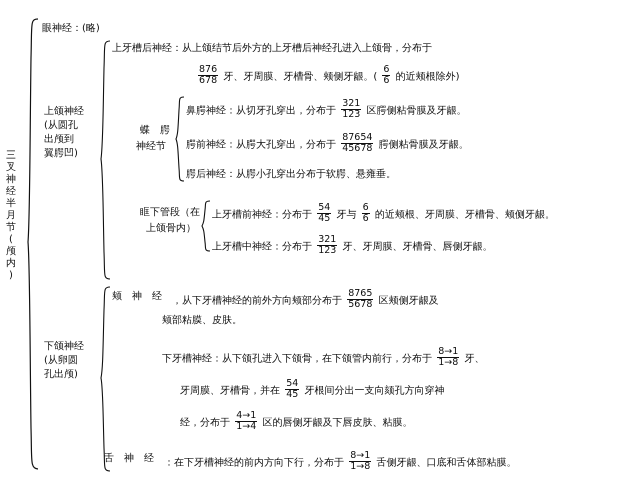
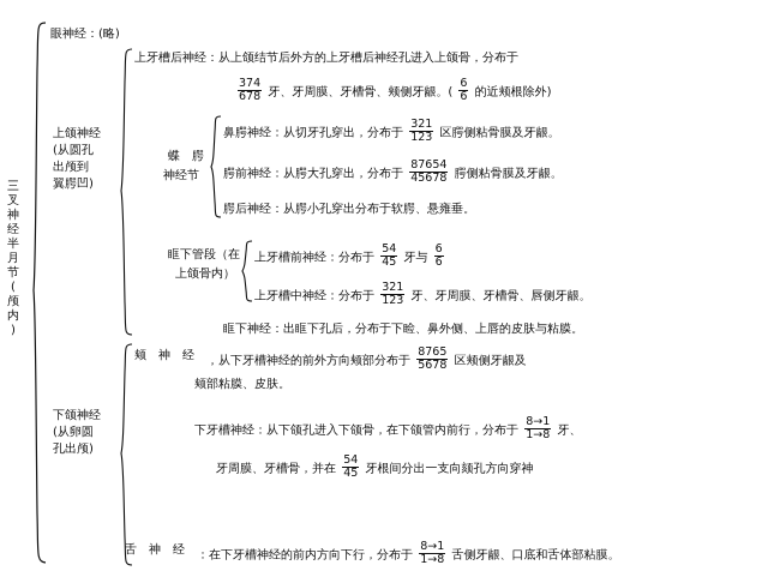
  三
  叉
  神
  经
  半
  月
  节
  (
  颅
  内
  )
  眼神经：(略)
  上颌神经
  (从圆孔
  出颅到
  翼腭凹)
  上牙槽后神经：从上颌结节后外方的上牙槽后神经孔进入上颌骨，分布于
- 876
+ 374
  678
  牙、牙周膜、牙槽骨、颊侧牙龈。(
  6
  6
  的近颊根除外)
  蝶 腭
  神经节
  鼻腭神经：从切牙孔穿出，分布于
  321
  123
  区腭侧粘骨膜及牙龈。
  腭前神经：从腭大孔穿出，分布于
  87654
  45678
  腭侧粘骨膜及牙龈。
  腭后神经：从腭小孔穿出分布于软腭、悬雍垂。
  眶下管段（在
  上颌骨内）
  上牙槽前神经：分布于
  54
  45
  牙与
  6
  6
- 的近颊根、牙周膜、牙槽骨、颊侧牙龈。
  上牙槽中神经：分布于
  321
  123
  牙、牙周膜、牙槽骨、唇侧牙龈。
+ 眶下神经：出眶下孔后，分布于下睑、鼻外侧、上唇的皮肤与粘膜。
  下颌神经
  (从卵圆
  孔出颅)
  颊 神 经
  ，从下牙槽神经的前外方向颊部分布于
  8765
  5678
  区颊侧牙龈及
  颊部粘膜、皮肤。
  下牙槽神经：从下颌孔进入下颌骨，在下颌管内前行，分布于
  8→1
  1→8
  牙、
  牙周膜、牙槽骨，并在
  54
  45
  牙根间分出一支向颏孔方向穿神
- 经，分布于
- 4→1
- 1→4
- 区的唇侧牙龈及下唇皮肤、粘膜。
  舌 神 经
  ：在下牙槽神经的前内方向下行，分布于
  8→1
  1→8
  舌侧牙龈、口底和舌体部粘膜。
